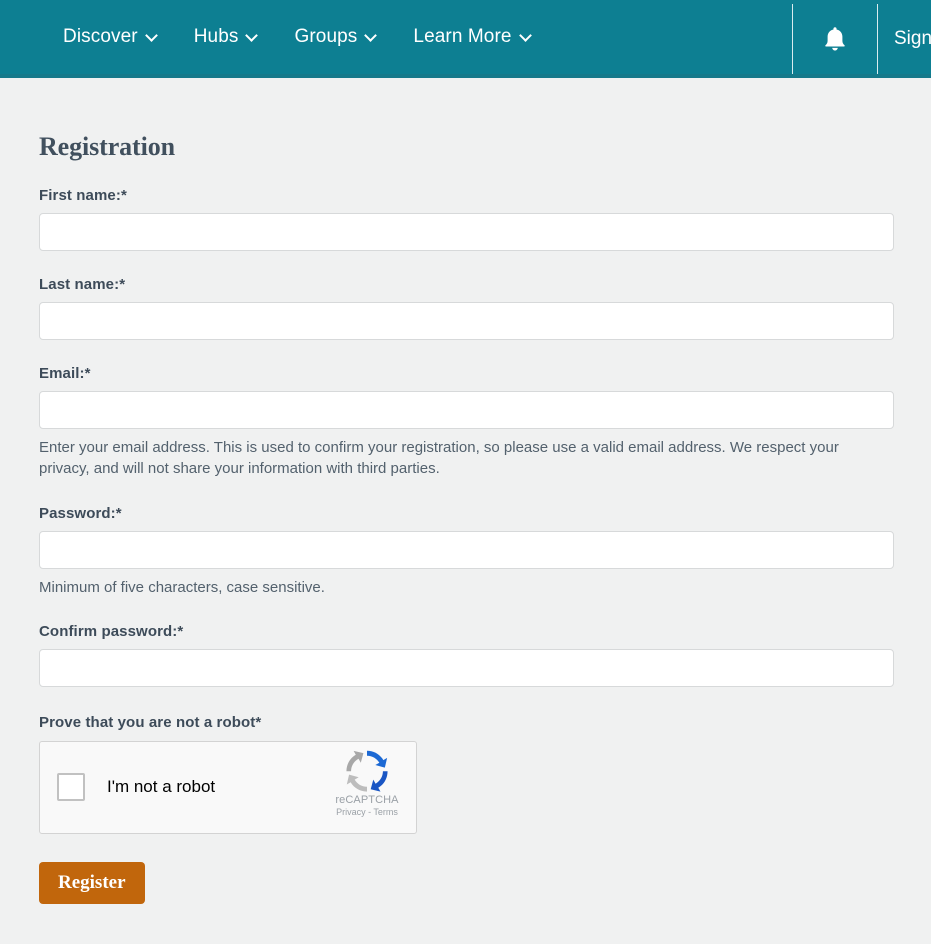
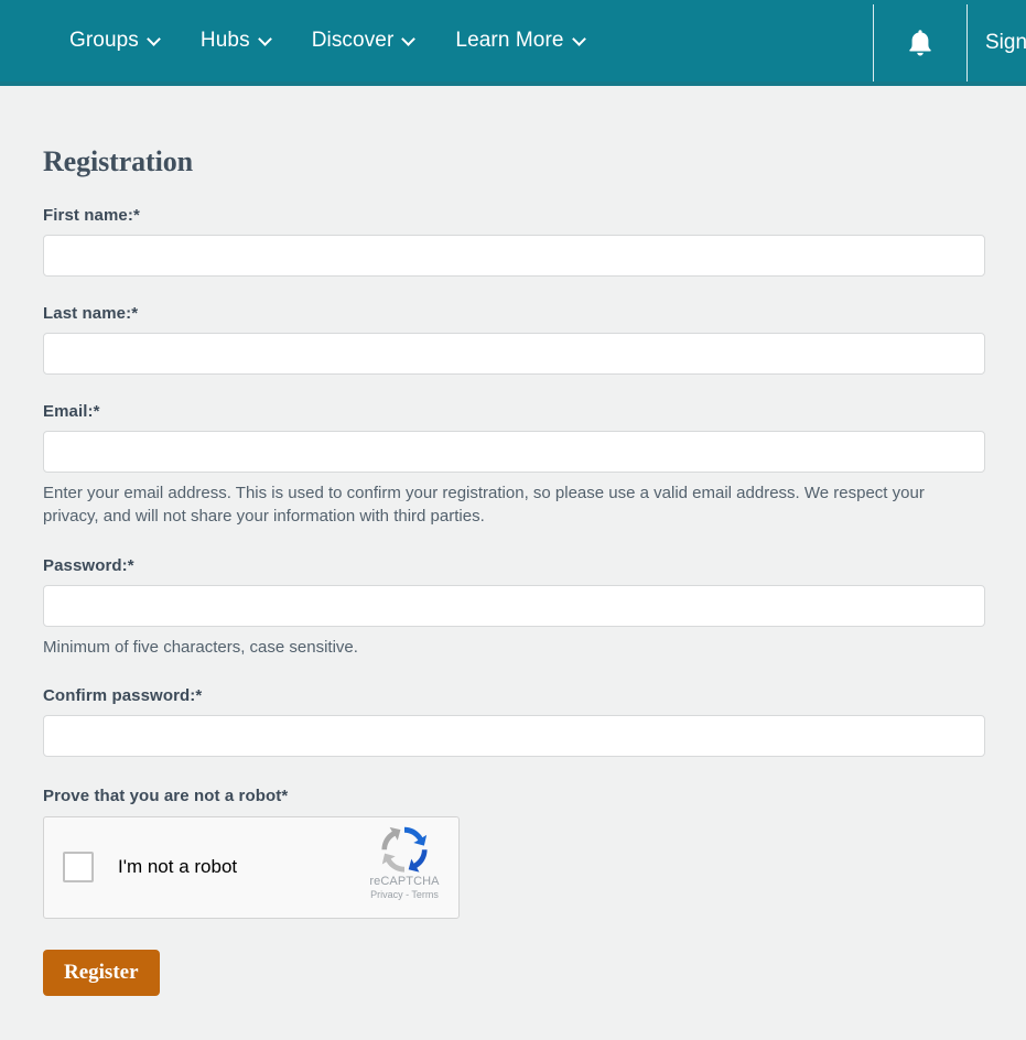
- Discover
+ Groups
  Hubs
- Groups
+ Discover
  Learn More
  Sign
  Registration
  First name:*
  Last name:*
  Email:*
  Enter your email address. This is used to confirm your registration, so please use a valid email address. We respect your privacy, and will not share your information with third parties.
  Password:*
  Minimum of five characters, case sensitive.
  Confirm password:*
  Prove that you are not a robot*
  I'm not a robot
  reCAPTCHA
  Privacy - Terms
  Register
